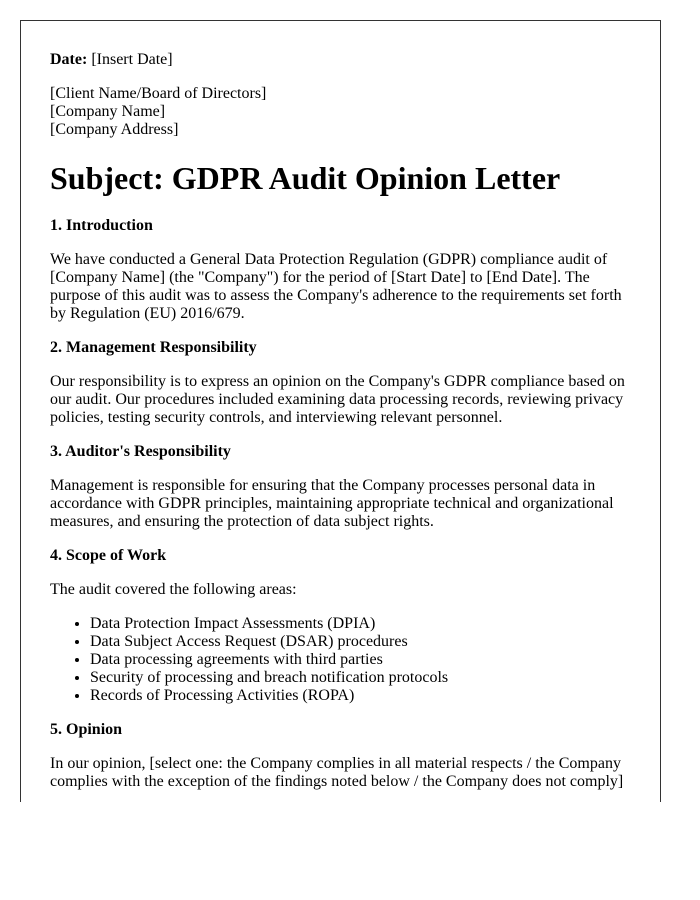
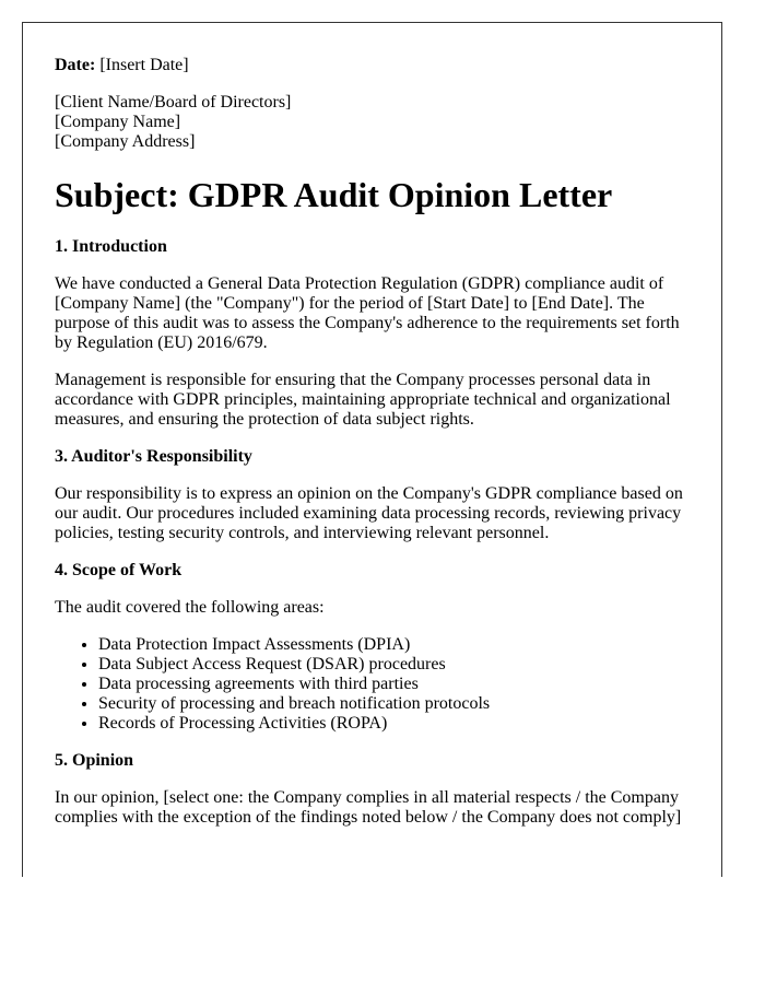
  Date: [Insert Date]
  [Client Name/Board of Directors]
  [Company Name]
  [Company Address]
  Subject: GDPR Audit Opinion Letter
  1. Introduction
  We have conducted a General Data Protection Regulation (GDPR) compliance audit of [Company Name] (the "Company") for the period of [Start Date] to [End Date]. The purpose of this audit was to assess the Company's adherence to the requirements set forth by Regulation (EU) 2016/679.
- 2. Management Responsibility
- Our responsibility is to express an opinion on the Company's GDPR compliance based on our audit. Our procedures included examining data processing records, reviewing privacy policies, testing security controls, and interviewing relevant personnel.
+ Management is responsible for ensuring that the Company processes personal data in accordance with GDPR principles, maintaining appropriate technical and organizational measures, and ensuring the protection of data subject rights.
  3. Auditor's Responsibility
- Management is responsible for ensuring that the Company processes personal data in accordance with GDPR principles, maintaining appropriate technical and organizational measures, and ensuring the protection of data subject rights.
+ Our responsibility is to express an opinion on the Company's GDPR compliance based on our audit. Our procedures included examining data processing records, reviewing privacy policies, testing security controls, and interviewing relevant personnel.
  4. Scope of Work
  The audit covered the following areas:
  Data Protection Impact Assessments (DPIA)
  Data Subject Access Request (DSAR) procedures
  Data processing agreements with third parties
  Security of processing and breach notification protocols
  Records of Processing Activities (ROPA)
  5. Opinion
  In our opinion, [select one: the Company complies in all material respects / the Company complies with the exception of the findings noted below / the Company does not comply]
